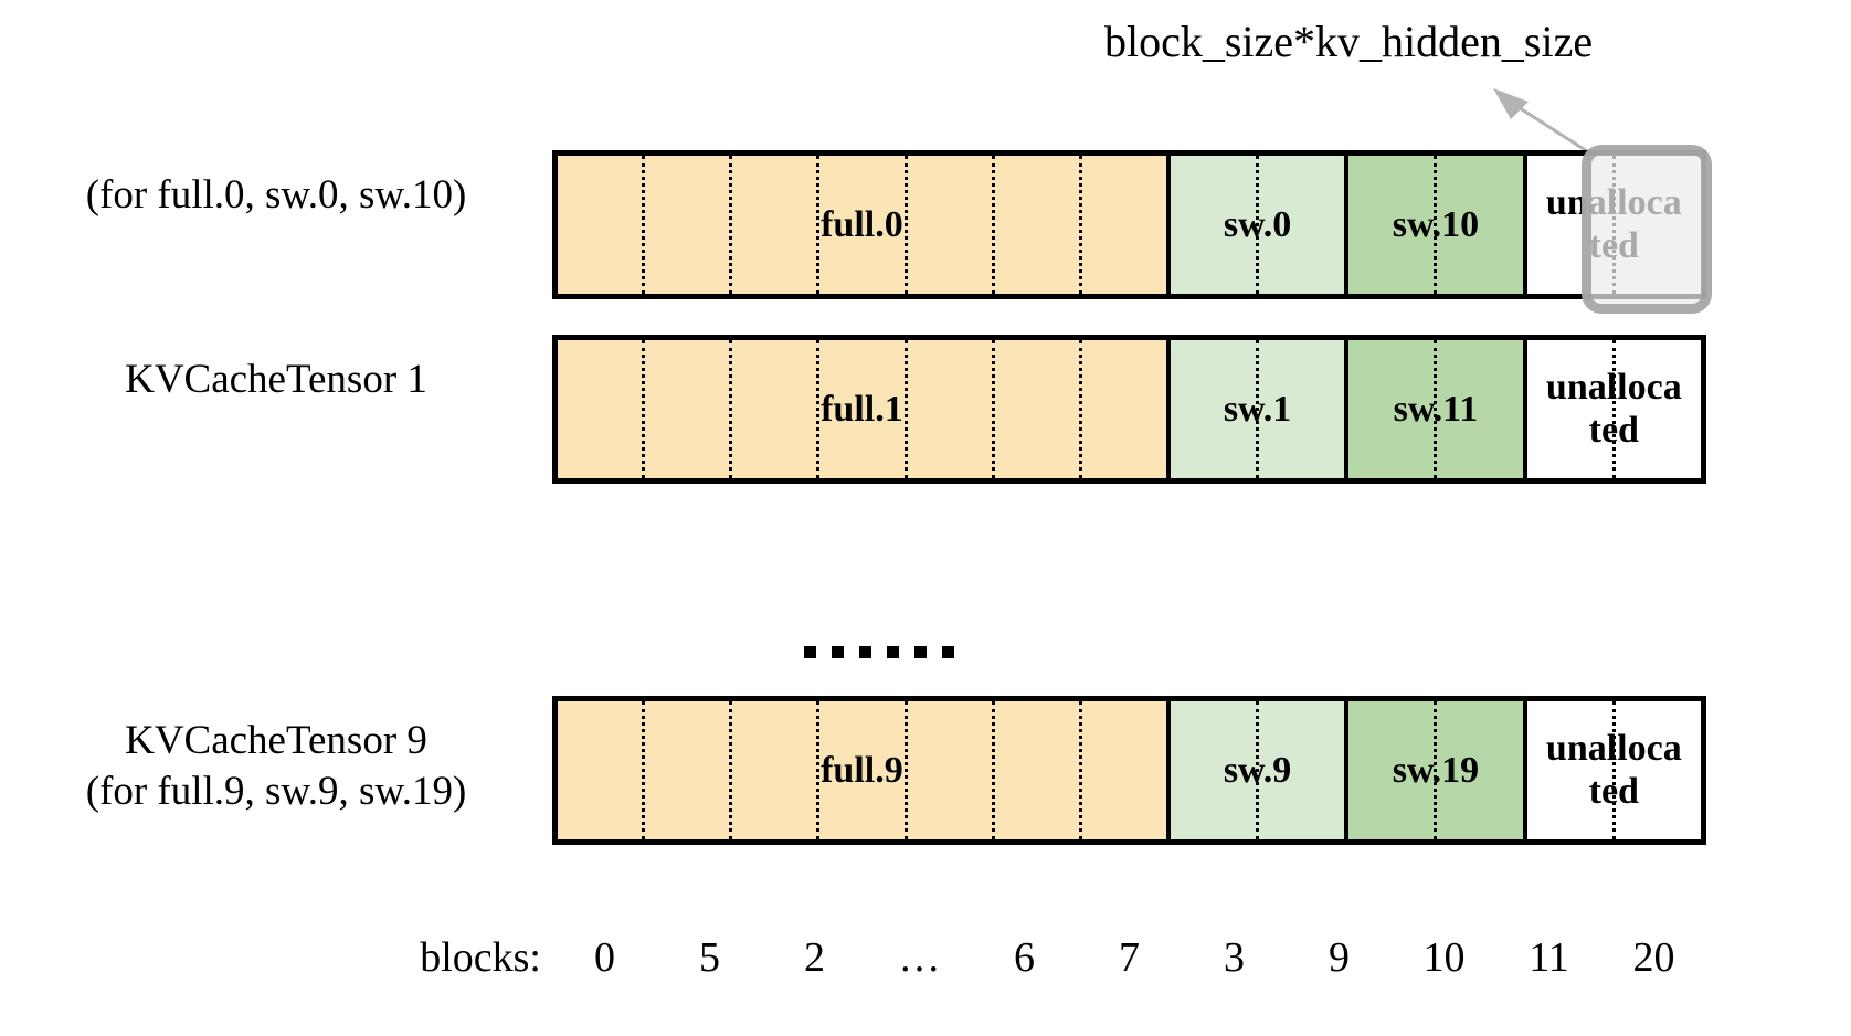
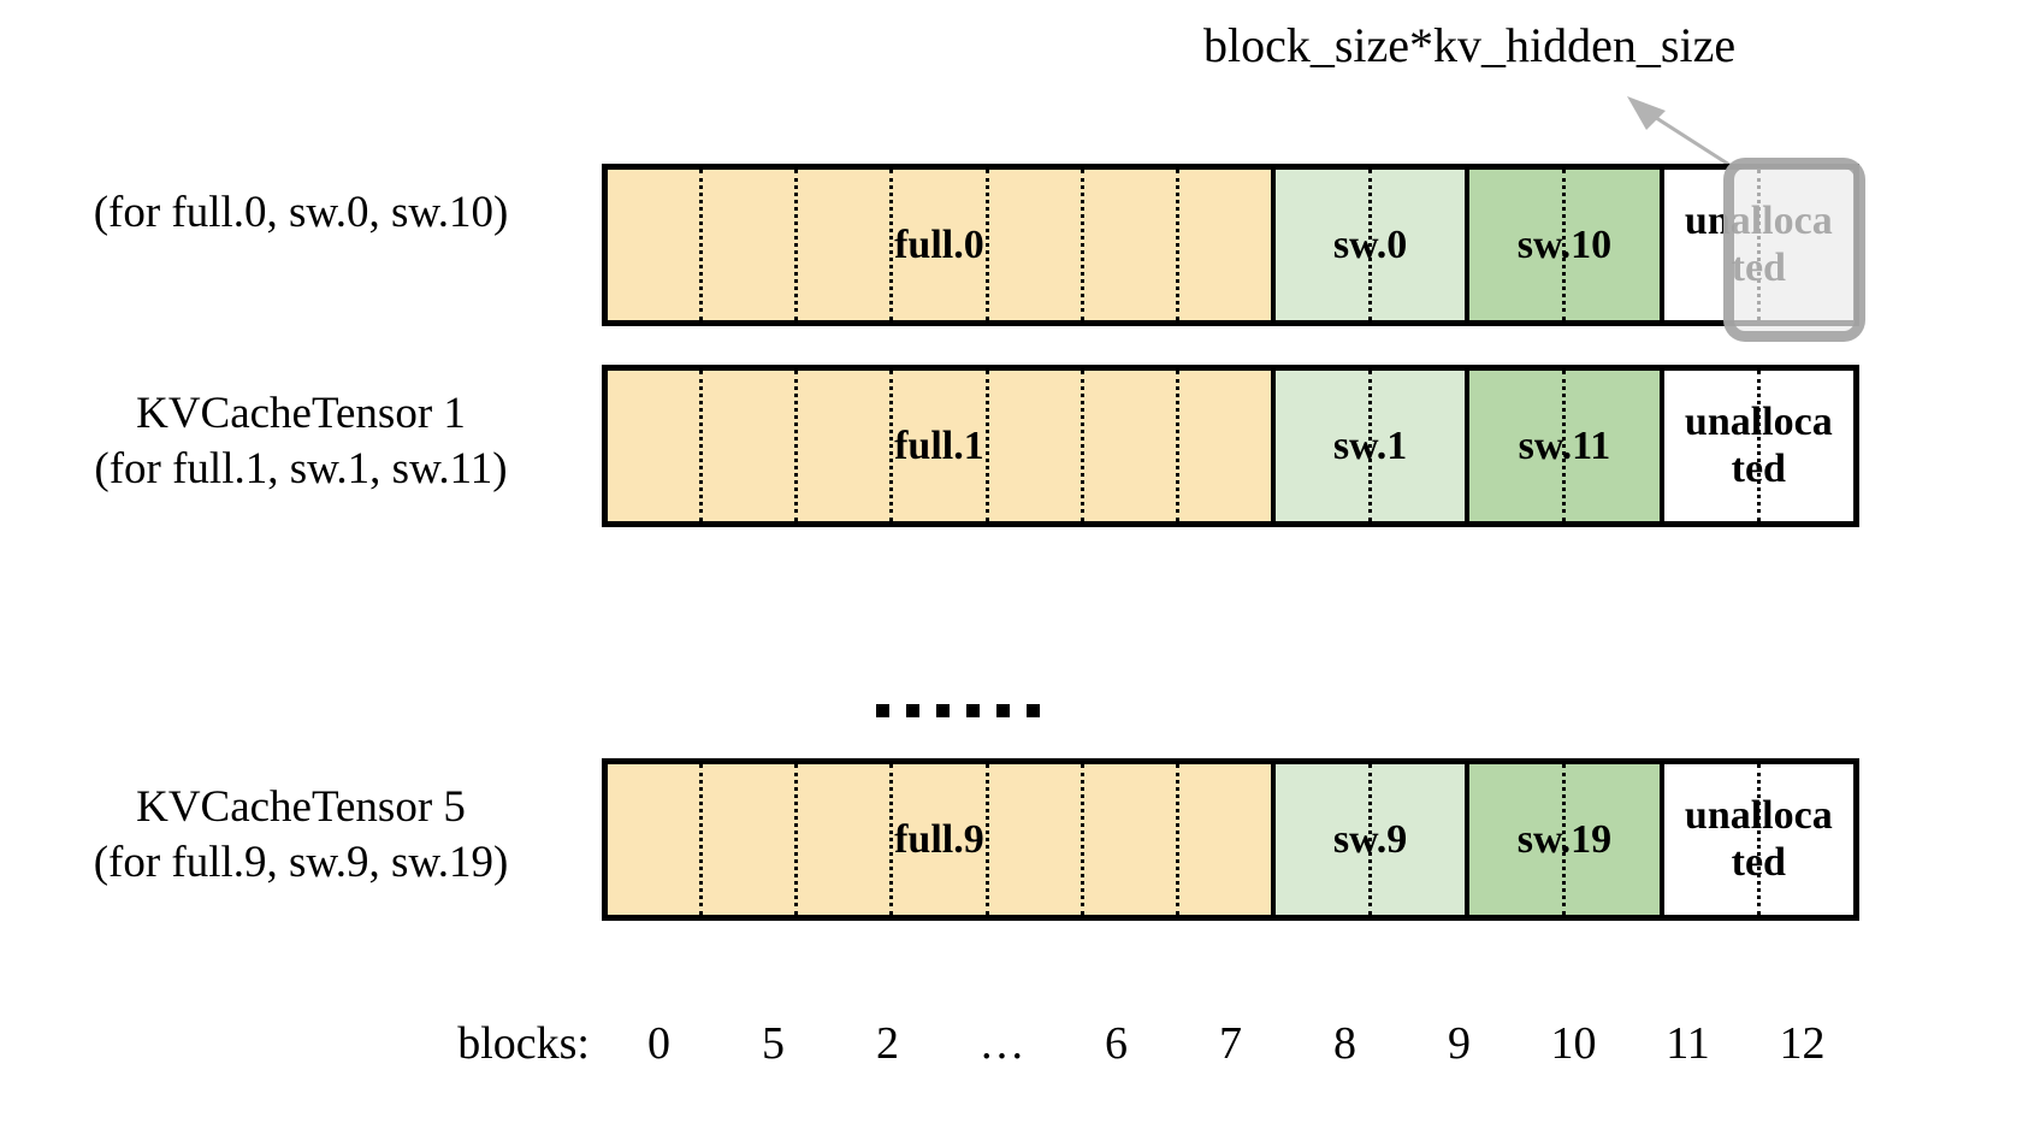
  block_size*kv_hidden_size
  (for full.0, sw.0, sw.10)
  full.0
  sw.0
  sw.10
  unalloca
  ted
  KVCacheTensor 1
+ (for full.1, sw.1, sw.11)
  full.1
  sw.1
  sw.11
  unalloca
  ted
- KVCacheTensor 9
+ KVCacheTensor 5
  (for full.9, sw.9, sw.19)
  full.9
  sw.9
  sw.19
  unalloca
  ted
  blocks:
  0
  5
  2
  …
  6
  7
- 3
+ 8
  9
  10
  11
- 20
+ 12
